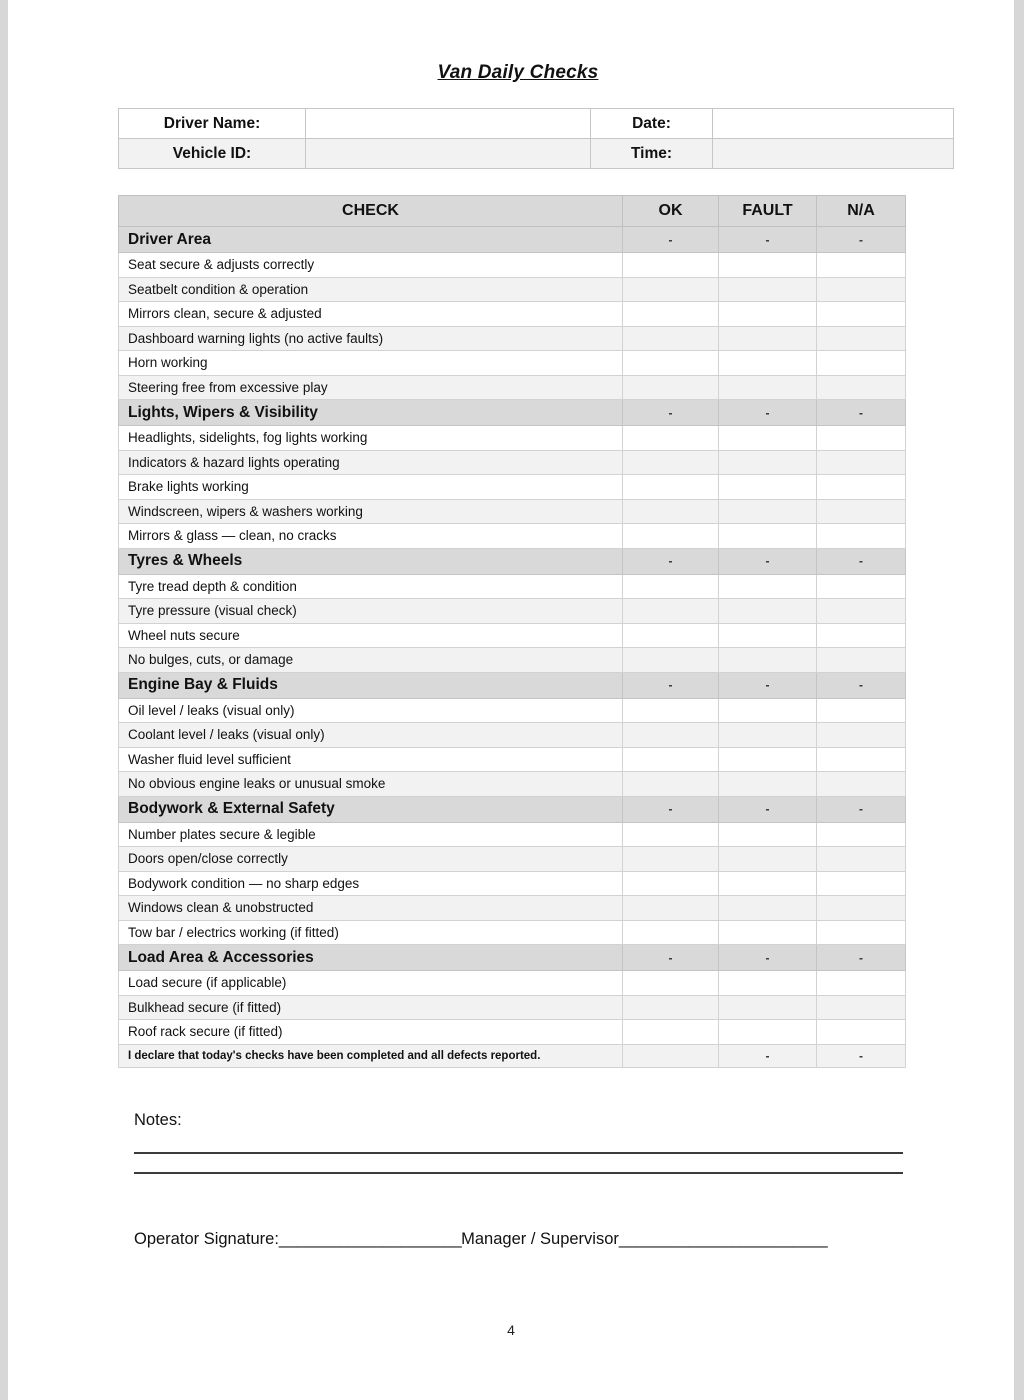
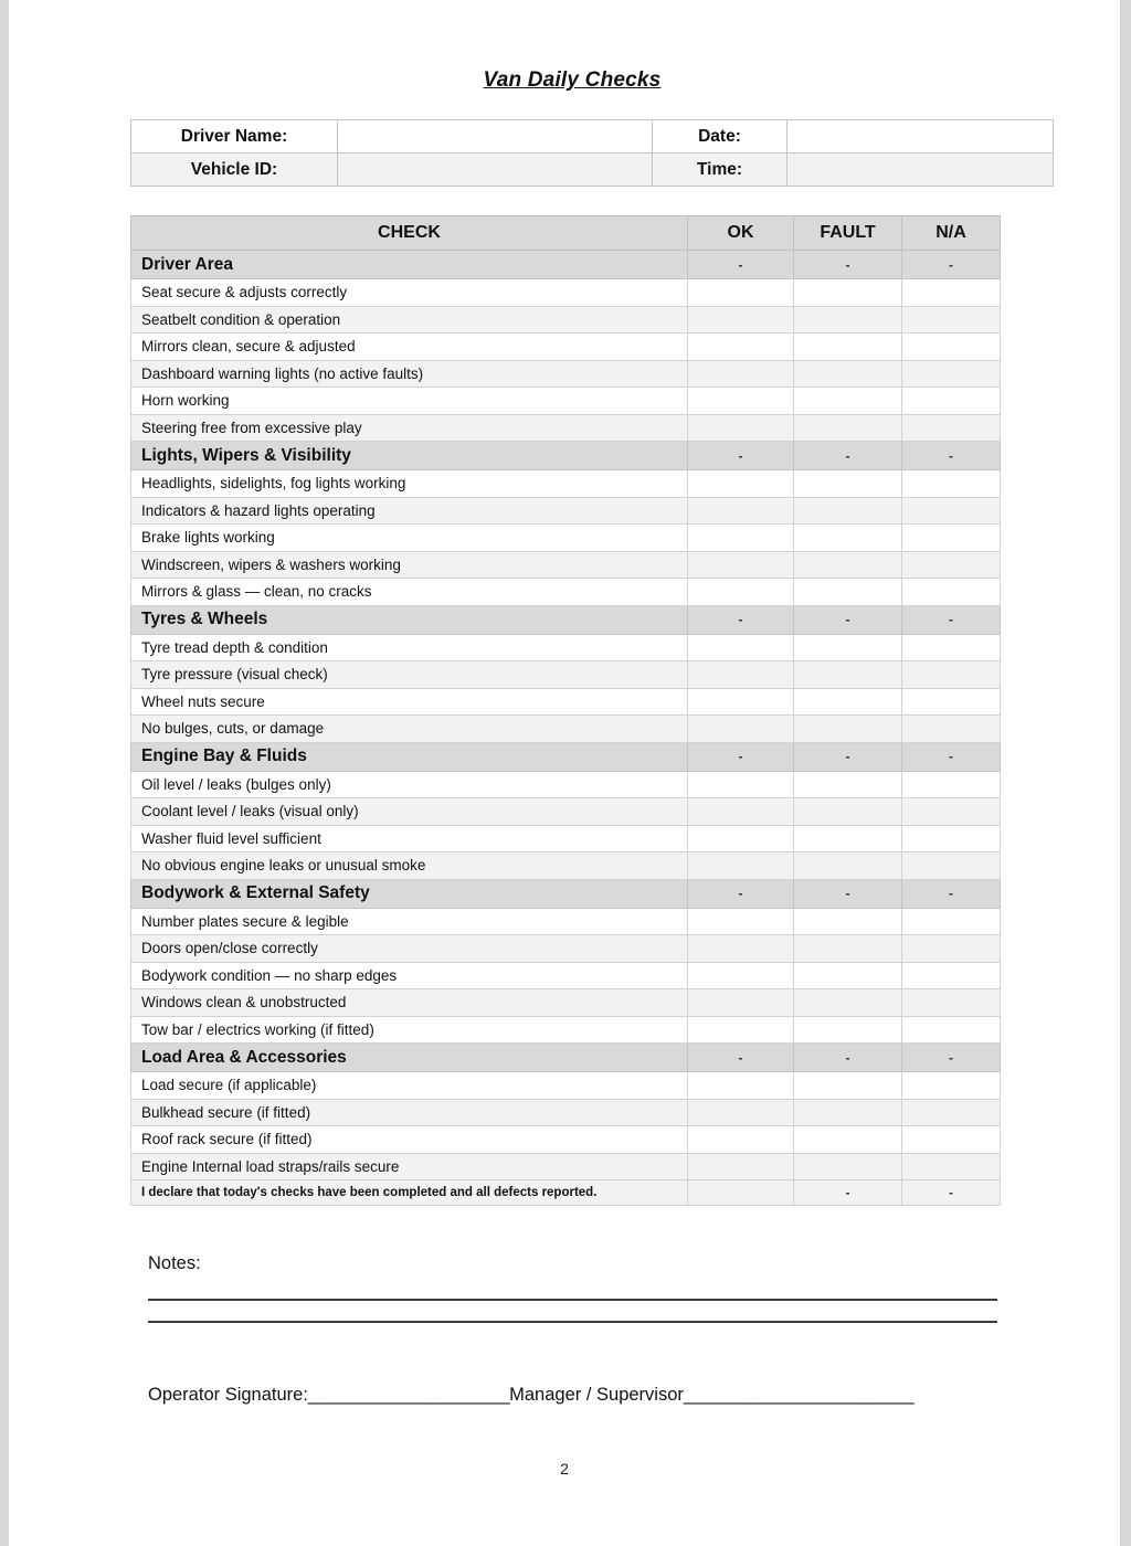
  Van Daily Checks
  Driver Name:		Date:
  Vehicle ID:		Time:
  CHECK	OK	FAULT	N/A
  Driver Area	-	-	-
  Seat secure & adjusts correctly
  Seatbelt condition & operation
  Mirrors clean, secure & adjusted
  Dashboard warning lights (no active faults)
  Horn working
  Steering free from excessive play
  Lights, Wipers & Visibility	-	-	-
  Headlights, sidelights, fog lights working
  Indicators & hazard lights operating
  Brake lights working
  Windscreen, wipers & washers working
  Mirrors & glass — clean, no cracks
  Tyres & Wheels	-	-	-
  Tyre tread depth & condition
  Tyre pressure (visual check)
  Wheel nuts secure
  No bulges, cuts, or damage
  Engine Bay & Fluids	-	-	-
- Oil level / leaks (visual only)
+ Oil level / leaks (bulges only)
  Coolant level / leaks (visual only)
  Washer fluid level sufficient
  No obvious engine leaks or unusual smoke
  Bodywork & External Safety	-	-	-
  Number plates secure & legible
  Doors open/close correctly
  Bodywork condition — no sharp edges
  Windows clean & unobstructed
  Tow bar / electrics working (if fitted)
  Load Area & Accessories	-	-	-
  Load secure (if applicable)
  Bulkhead secure (if fitted)
  Roof rack secure (if fitted)
+ Engine Internal load straps/rails secure
  I declare that today's checks have been completed and all defects reported.		-	-
  Notes:
  Operator Signature:_____________________Manager / Supervisor________________________
- 4
+ 2
